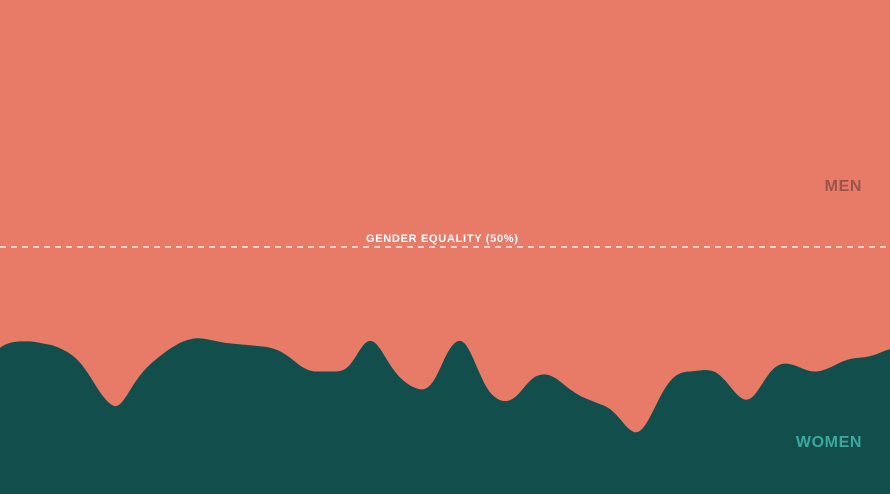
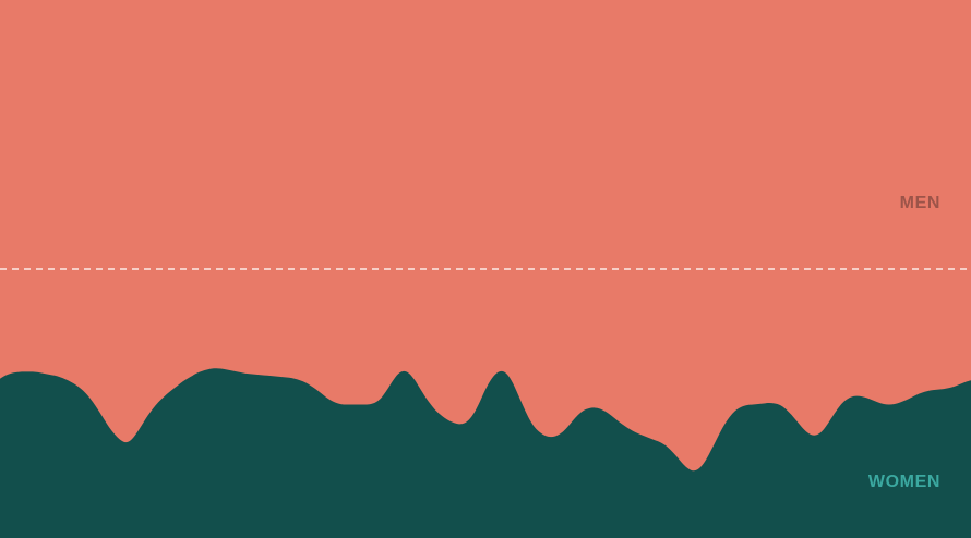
- GENDER EQUALITY (50%)
  MEN
  WOMEN
